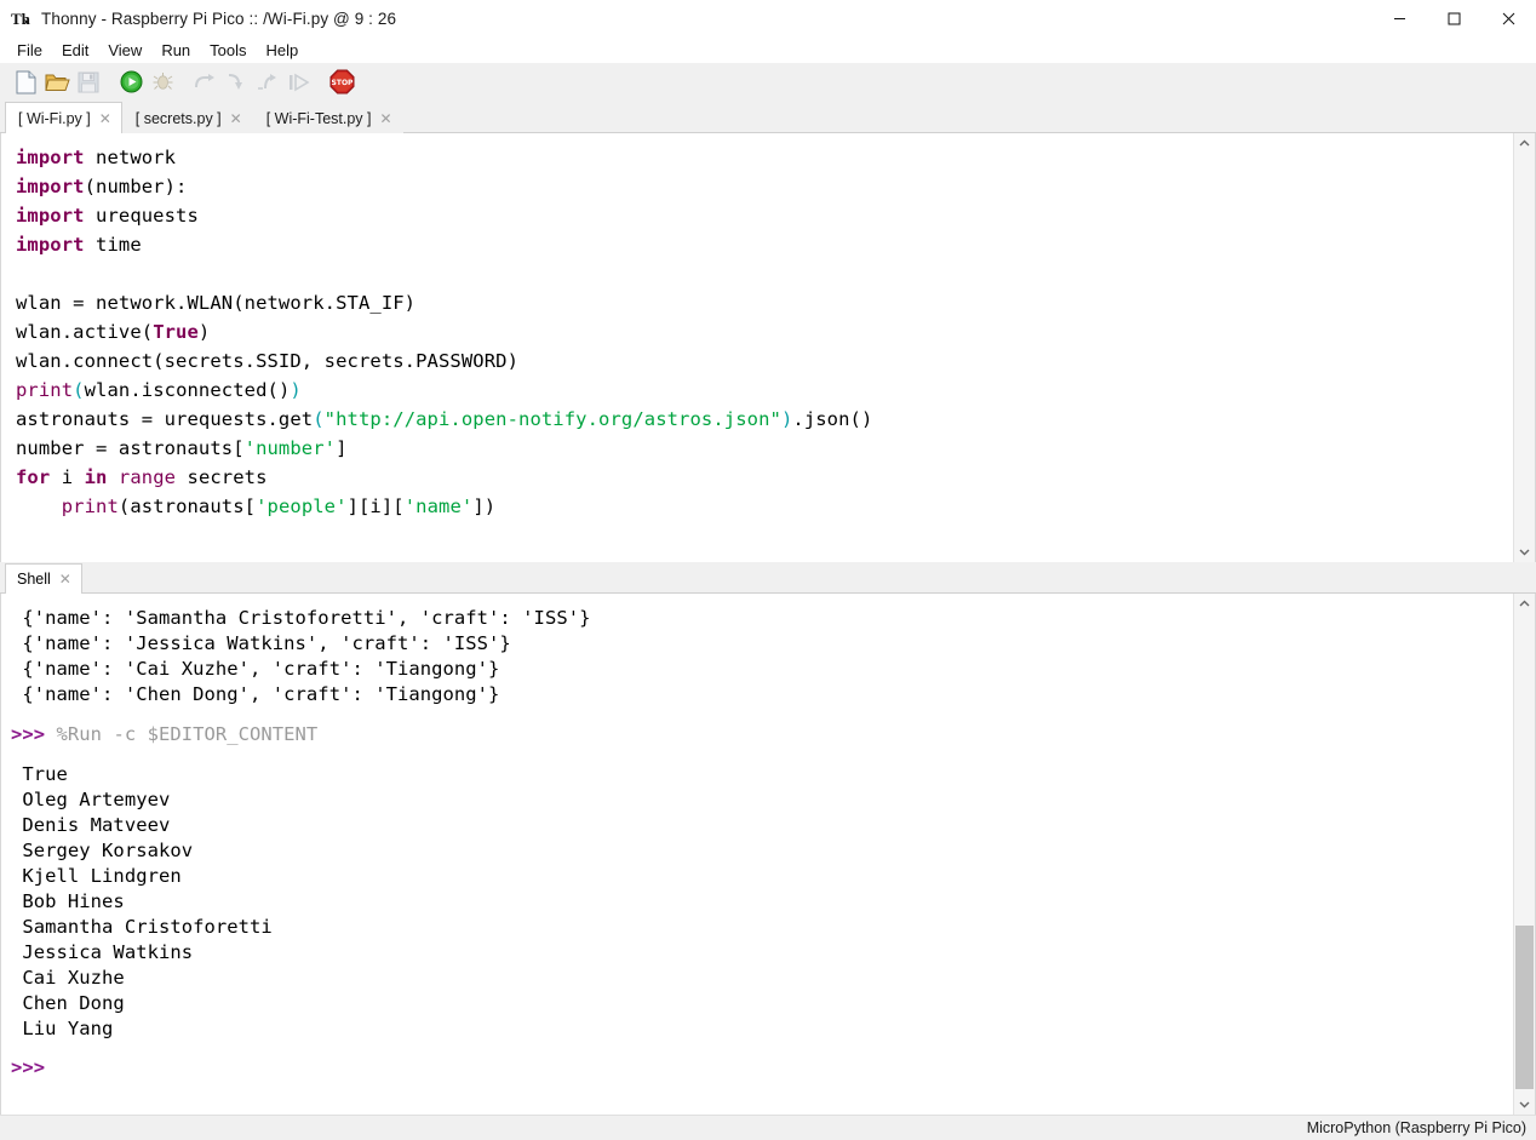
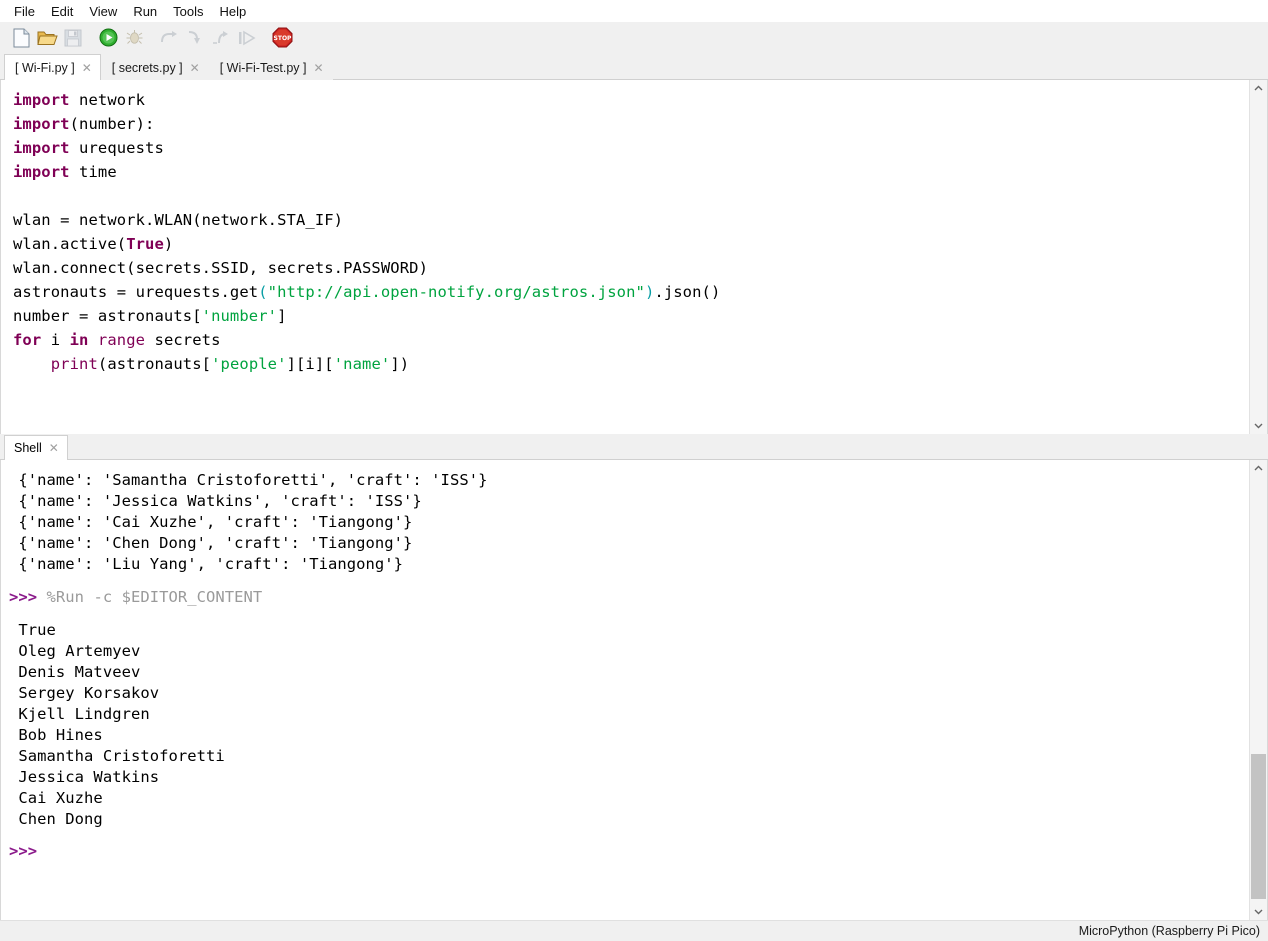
- Th
- Thonny - Raspberry Pi Pico :: /Wi-Fi.py @ 9 : 26
  File
  Edit
  View
  Run
  Tools
  Help
  [ Wi-Fi.py ]
  ✕
  [ secrets.py ]
  ✕
  [ Wi-Fi-Test.py ]
  ✕
  import network
  import(number):
  import urequests
  import time
  wlan = network.WLAN(network.STA_IF)
  wlan.active(True)
  wlan.connect(secrets.SSID, secrets.PASSWORD)
- print(wlan.isconnected())
  astronauts = urequests.get("http://api.open-notify.org/astros.json").json()
  number = astronauts['number']
  for i in range secrets
  print(astronauts['people'][i]['name'])
  Shell
  ✕
  {'name': 'Samantha Cristoforetti', 'craft': 'ISS'}
  {'name': 'Jessica Watkins', 'craft': 'ISS'}
  {'name': 'Cai Xuzhe', 'craft': 'Tiangong'}
  {'name': 'Chen Dong', 'craft': 'Tiangong'}
+ {'name': 'Liu Yang', 'craft': 'Tiangong'}
  >>> %Run -c $EDITOR_CONTENT
  True
  Oleg Artemyev
  Denis Matveev
  Sergey Korsakov
  Kjell Lindgren
  Bob Hines
  Samantha Cristoforetti
  Jessica Watkins
  Cai Xuzhe
  Chen Dong
- Liu Yang
  >>>
  MicroPython (Raspberry Pi Pico)
